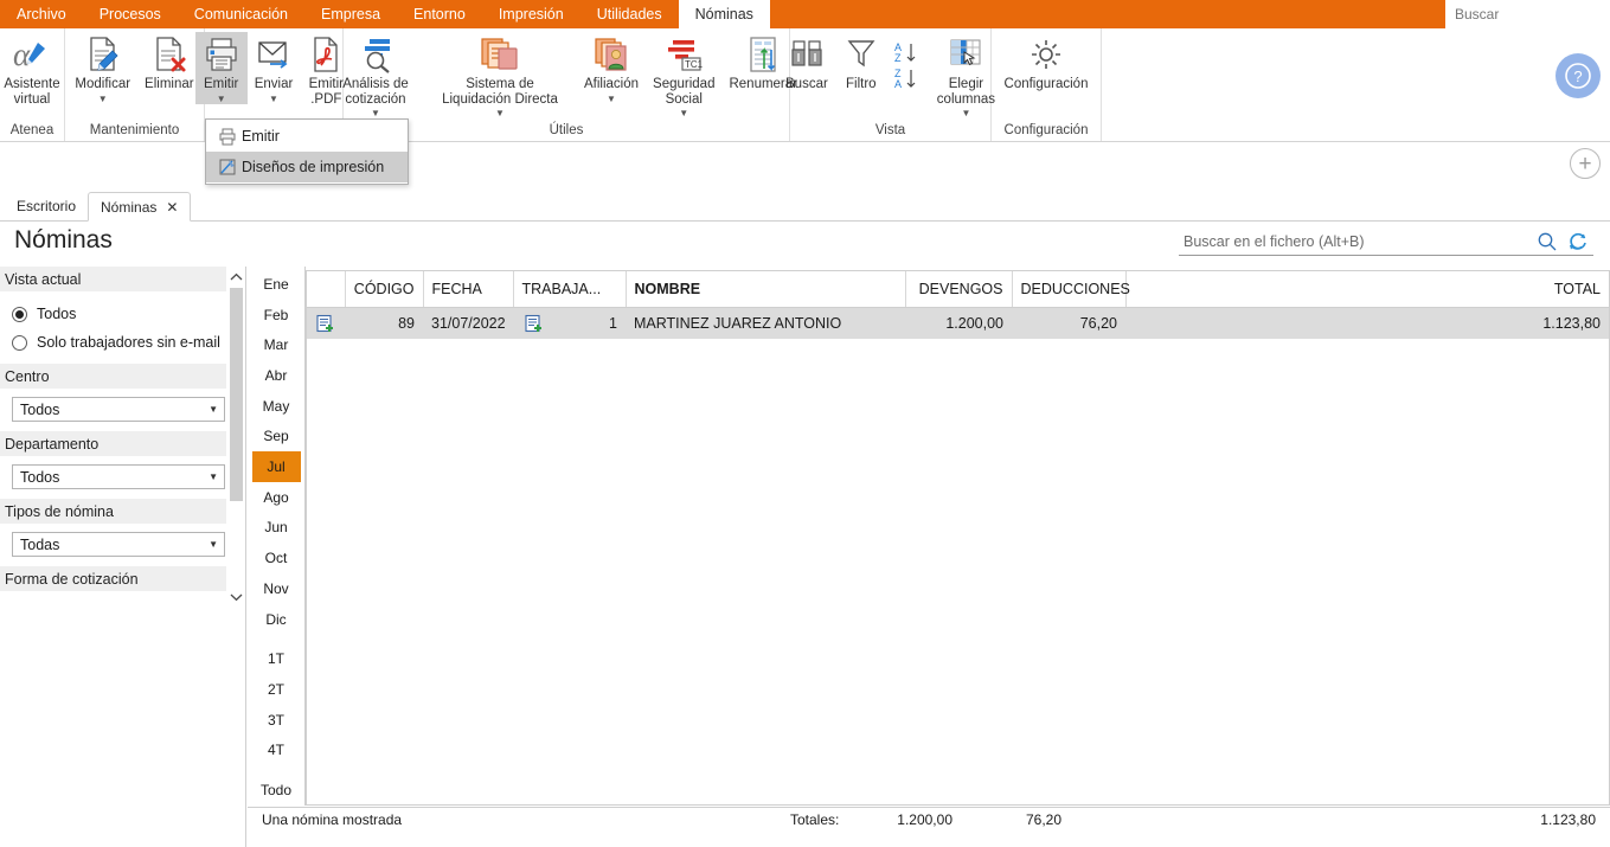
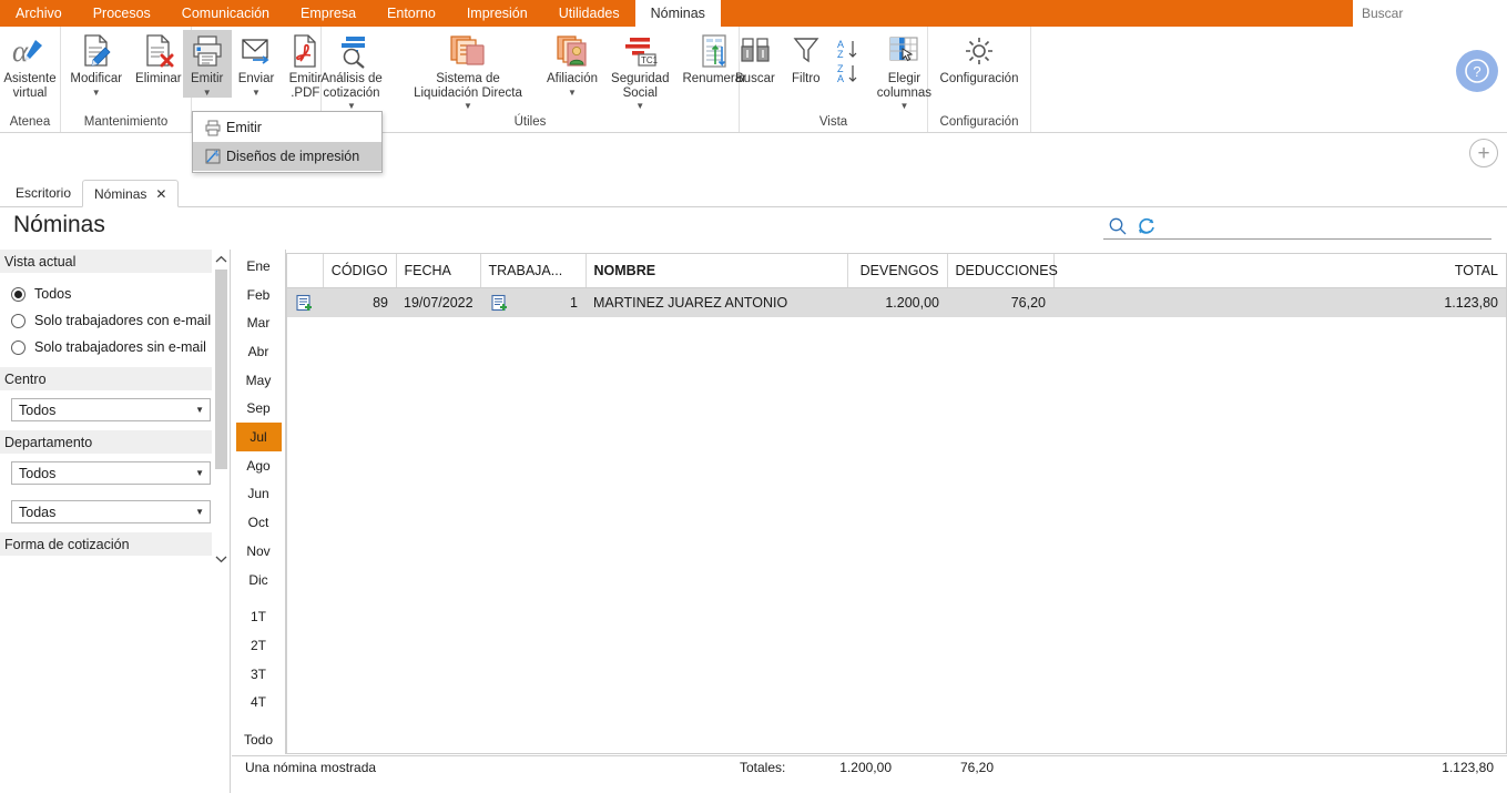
  Archivo
  Procesos
  Comunicación
  Empresa
  Entorno
  Impresión
  Utilidades
  Nóminas
  Buscar
  α
  Asistente
  virtual
  Atenea
  Modificar
  ▼
  Eliminar
  Mantenimiento
  Emitir
  ▼
  Enviar
  ▼
  Emitir
  .PDF
  Análisis de
  cotización
  ▼
  Sistema de
  Liquidación Directa
  ▼
  Afiliación
  ▼
  TC1
  Seguridad
  Social
  ▼
  Renumerar
  Útiles
  Buscar
  Filtro
  A
  Z
  Z
  A
  Elegir
  columnas
  ▼
  Vista
  Configuración
  Configuración
  ?
  +
  Emitir
  Diseños de impresión
  Escritorio
  Nóminas
  ✕
  Nóminas
- Buscar en el fichero (Alt+B)
  Vista actual
  Todos
+ Solo trabajadores con e-mail
  Solo trabajadores sin e-mail
  Centro
  Todos
  ▼
  Departamento
  Todos
  ▼
- Tipos de nómina
  Todas
  ▼
  Forma de cotización
  Ene
  Feb
  Mar
  Abr
  May
  Sep
  Jul
  Ago
  Jun
  Oct
  Nov
  Dic
  1T
  2T
  3T
  4T
  Todo
  	CÓDIGO	FECHA	TRABAJA...		NOMBRE	DEVENGOS	DEDUCCIONES	TOTAL
- 	89	31/07/2022		1	MARTINEZ JUAREZ ANTONIO	1.200,00	76,20	1.123,80
+ 	89	19/07/2022		1	MARTINEZ JUAREZ ANTONIO	1.200,00	76,20	1.123,80
  Una nómina mostrada
  Totales:
  1.200,00
  76,20
  1.123,80
